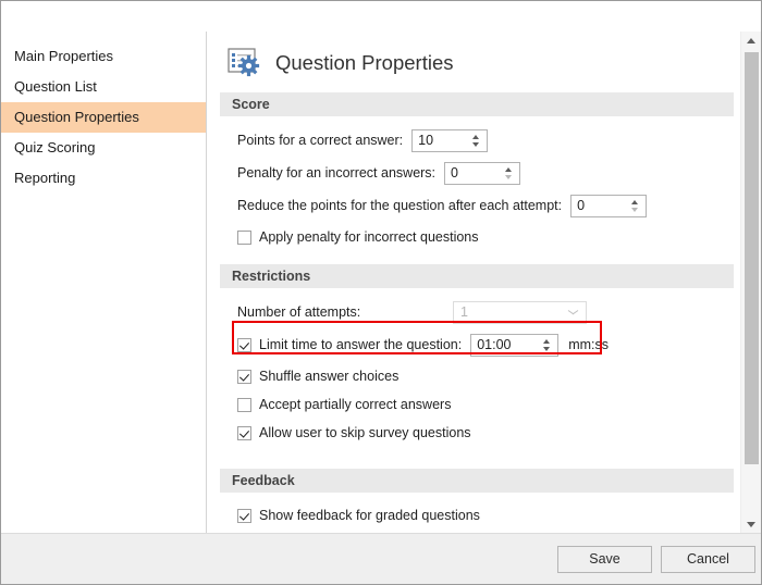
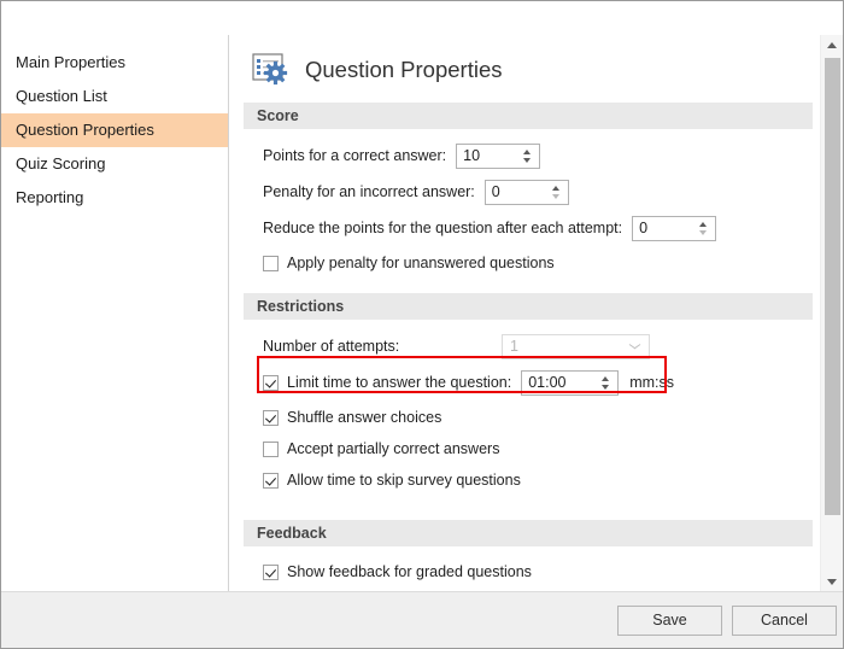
  Main Properties
  Question List
  Question Properties
  Quiz Scoring
  Reporting
  Question Properties
  Score
  Points for a correct answer:
  10
- Penalty for an incorrect answers:
+ Penalty for an incorrect answer:
  0
  Reduce the points for the question after each attempt:
  0
- Apply penalty for incorrect questions
+ Apply penalty for unanswered questions
  Restrictions
  Number of attempts:
  1
  Limit time to answer the question:
  01:00
  mm:ss
  Shuffle answer choices
  Accept partially correct answers
- Allow user to skip survey questions
+ Allow time to skip survey questions
  Feedback
  Show feedback for graded questions
  Save
  Cancel
